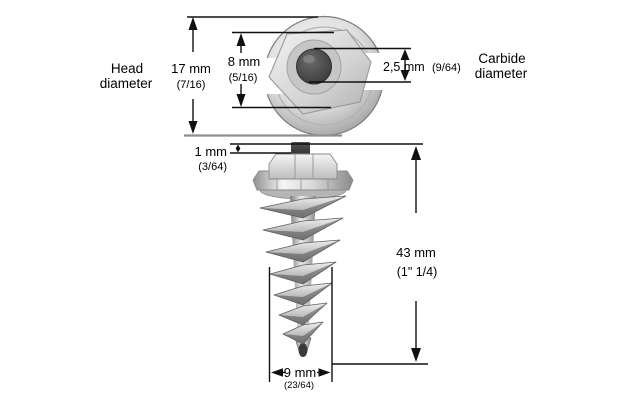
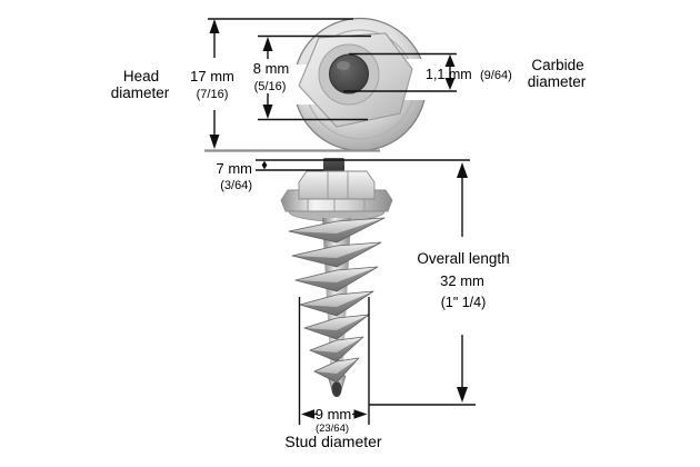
  Head
  diameter
  17 mm
  (7/16)
  8 mm
  (5/16)
- 2,5 mm
+ 1,1 mm
  (9/64)
  Carbide
  diameter
- 1 mm
+ 7 mm
  (3/64)
+ Overall length
- 43 mm
+ 32 mm
  (1" 1/4)
  9 mm
  (23/64)
+ Stud diameter
